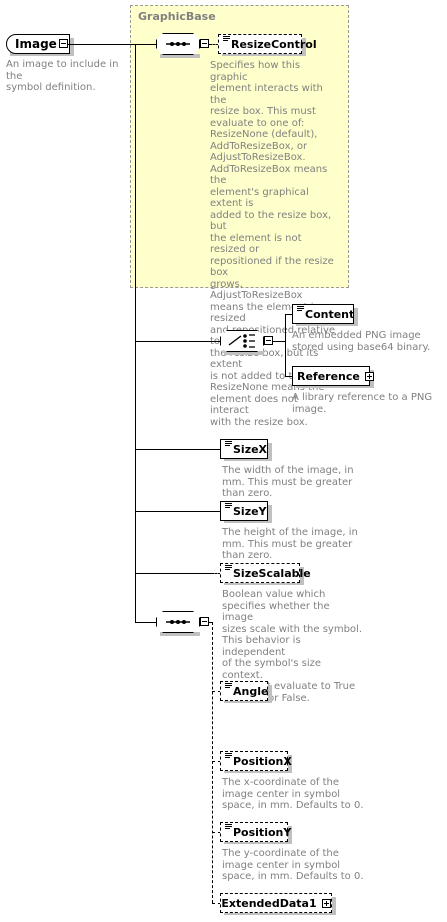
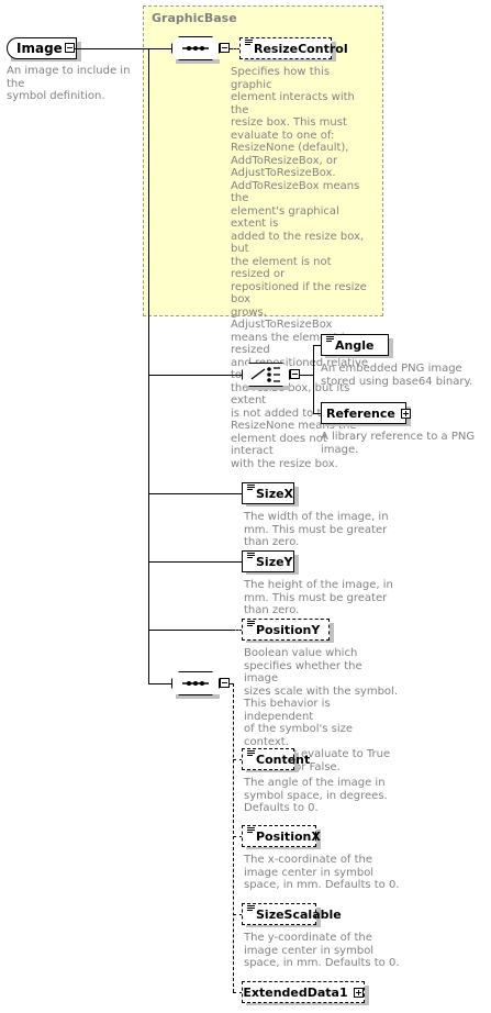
  GraphicBase
  Image
  An image to include in the
  symbol definition.
  ResizeControl
  Specifies how this graphic
  element interacts with the
  resize box. This must
  evaluate to one of:
  ResizeNone (default),
  AddToResizeBox, or
  AdjustToResizeBox.
  AddToResizeBox means the
  element's graphical extent is
  added to the resize box, but
  the element is not resized or
  repositioned if the resize box
  grows. AdjustToResizeBox
  means the elem resized
  andsitiond relative
  th box, but its extent
  ResizeNone mea
  element does not interact
  with the resize box.
- Content
+ Angle
  An embedded PNG image
  stored using base64 binary.
  Reference
  A library reference to a PNG
  image.
  SizeX
  The width of the image, in
  mm. This must be greater
  than zero.
  SizeY
  The height of the image, in
  mm. This must be greater
  than zero.
- SizeScalable
+ PositionY
  Boolean value which
  specifies whether the image
  sizes scale with the symbol.
  This behavior is independent
  of the symbol's size context.
- Angle
+ Content
+ The angle of the image in
+ symbol space, in degrees.
+ Defaults to 0.
  PositionX
  The x-coordinate of the
  image center in symbol
  space, in mm. Defaults to 0.
- PositionY
+ SizeScalable
  The y-coordinate of the
  image center in symbol
  space, in mm. Defaults to 0.
  ExtendedData1
